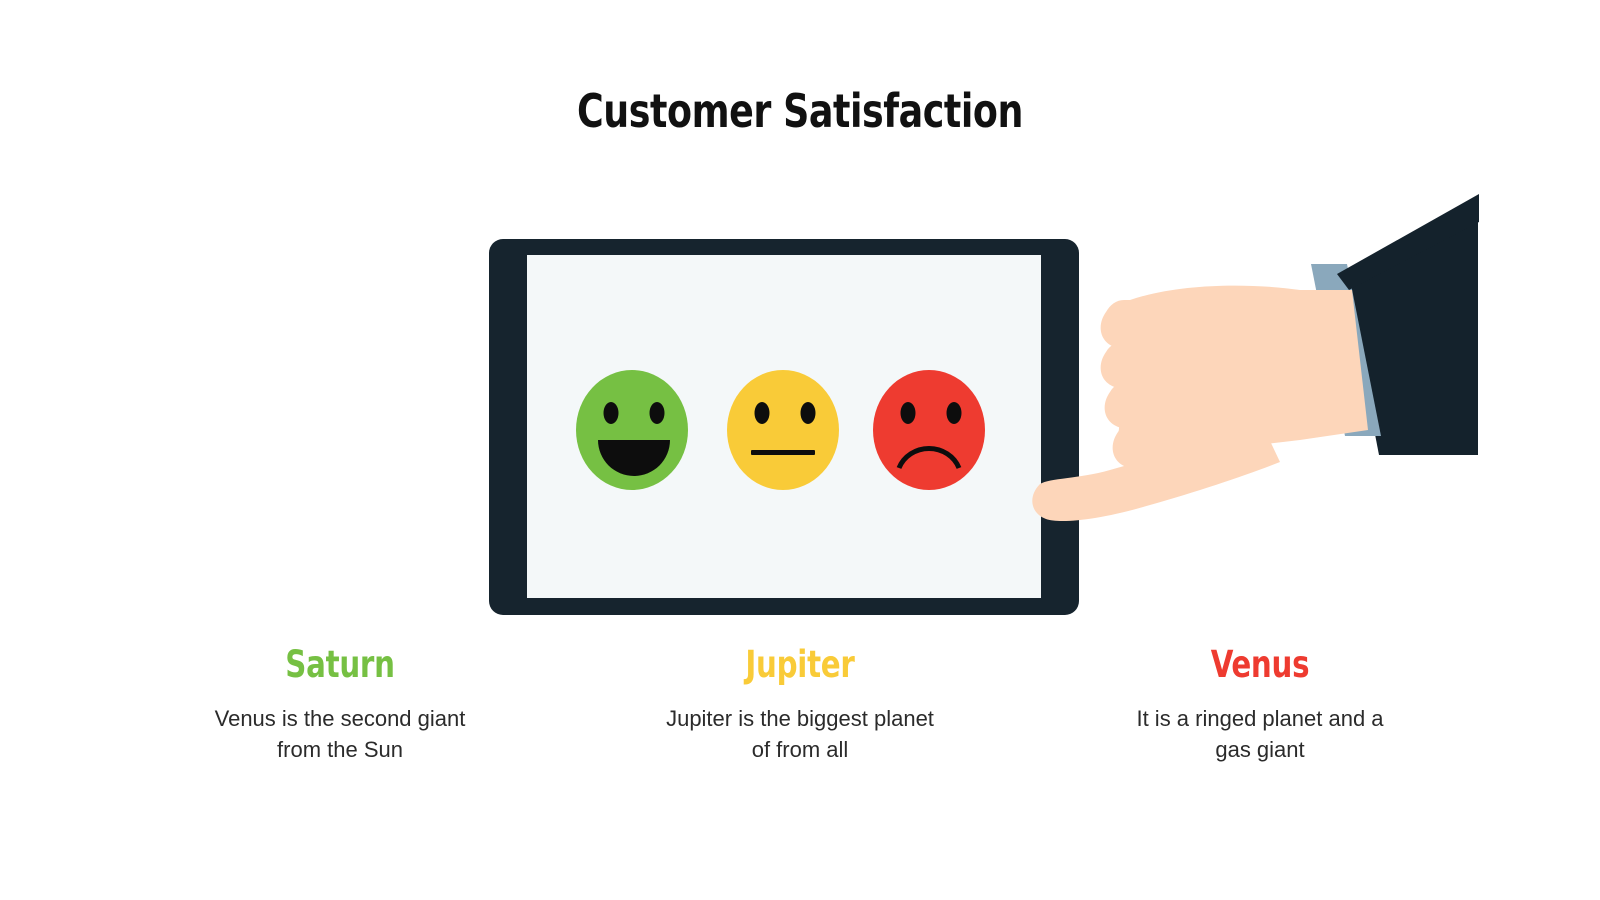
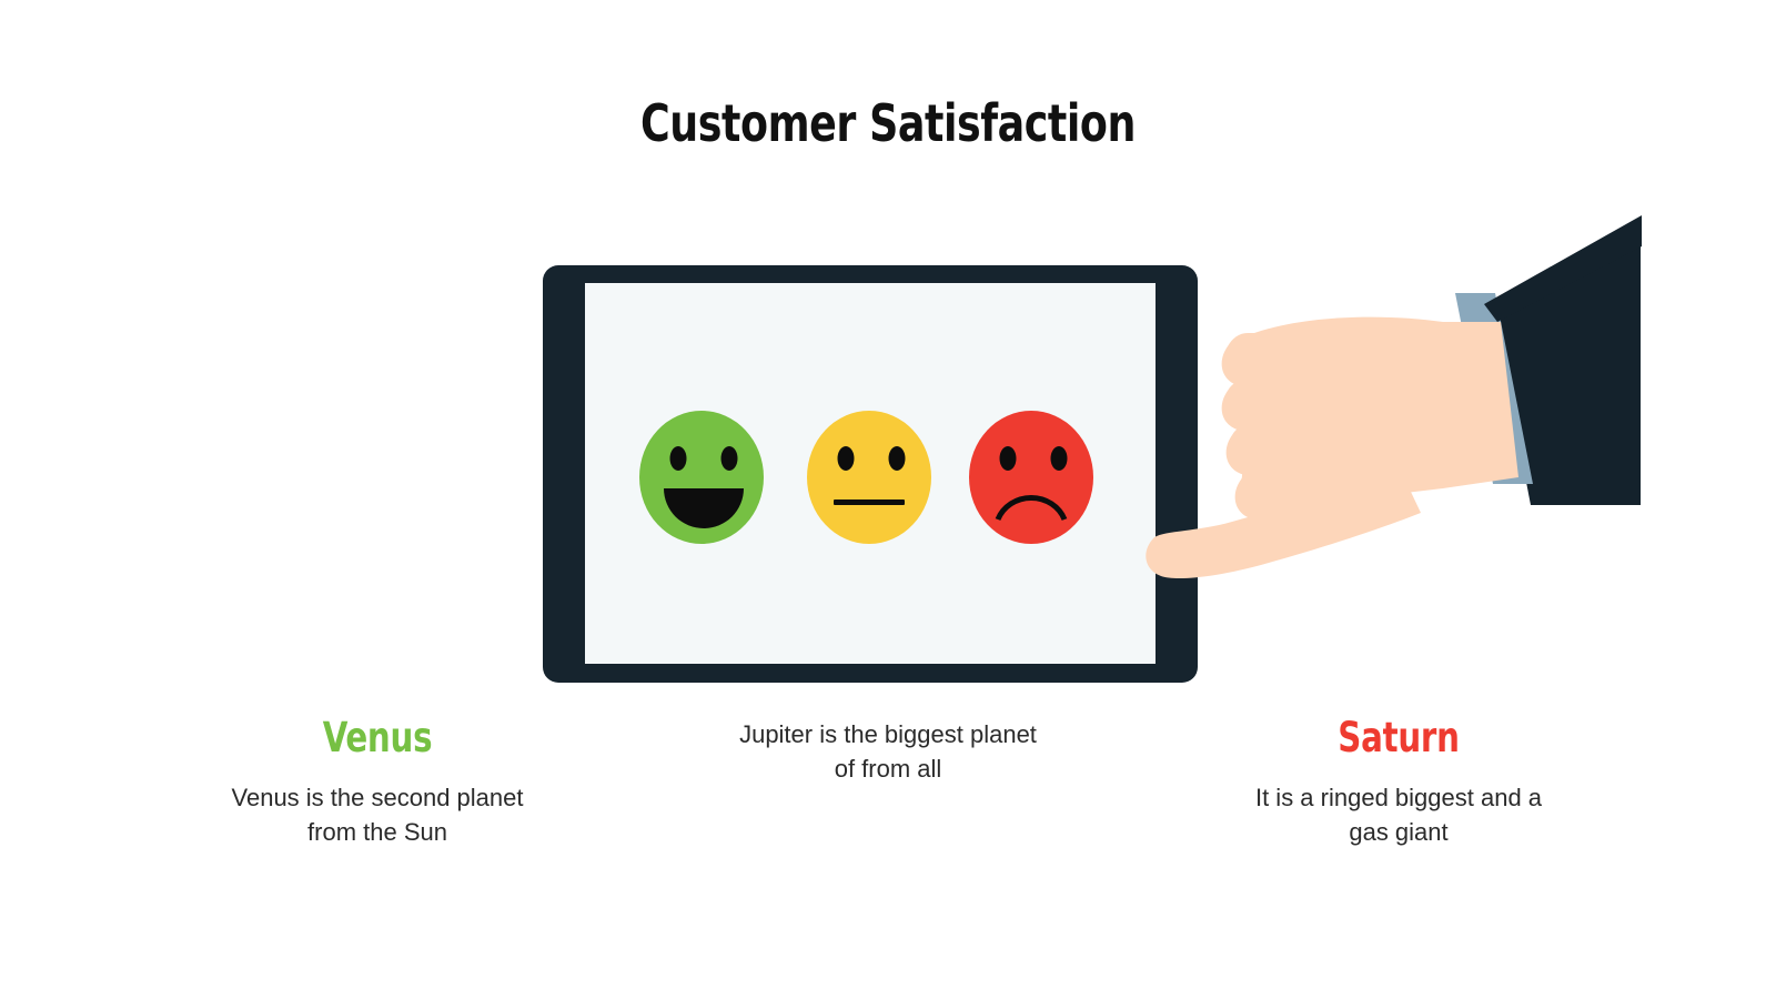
  Customer Satisfaction
- Saturn
+ Venus
- Venus is the second giant from the Sun
+ Venus is the second planet from the Sun
- Jupiter
  Jupiter is the biggest planet of from all
- Venus
+ Saturn
- It is a ringed planet and a gas giant
+ It is a ringed biggest and a gas giant
